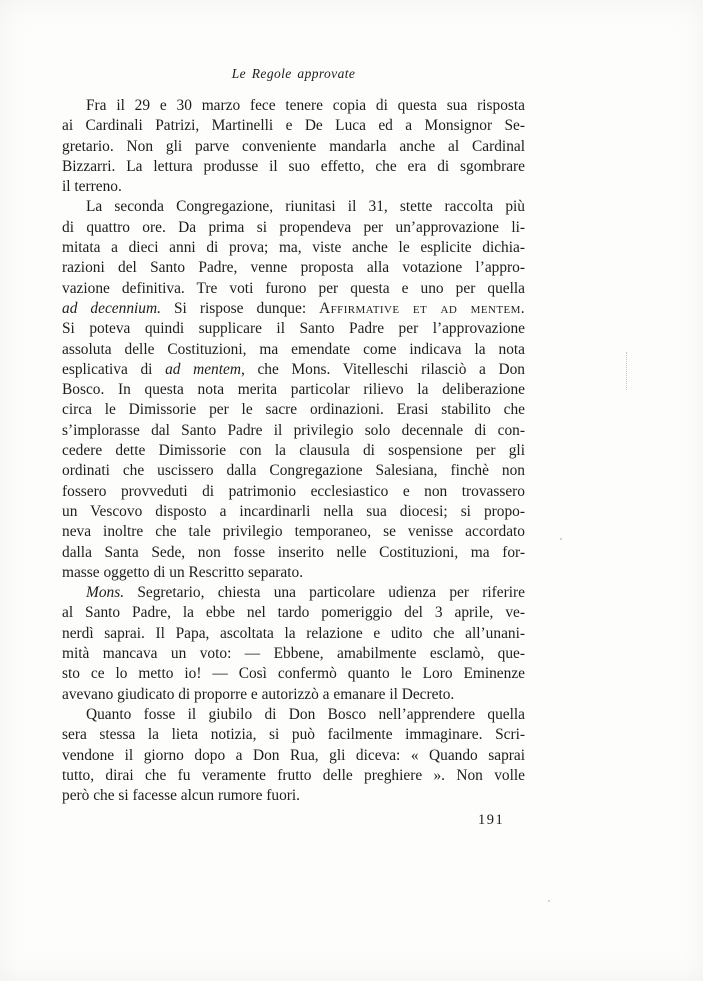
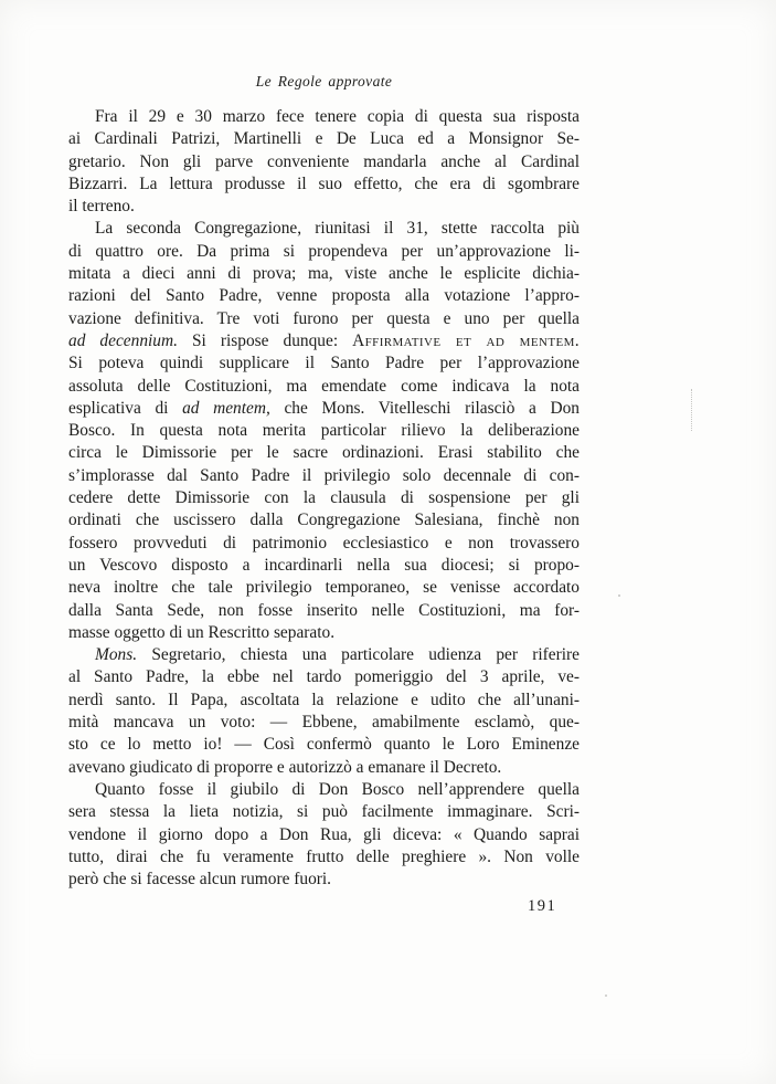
  Le Regole approvate
  Fra il 29 e 30 marzo fece tenere copia di questa sua risposta
  ai Cardinali Patrizi, Martinelli e De Luca ed a Monsignor Se-
  gretario. Non gli parve conveniente mandarla anche al Cardinal
  Bizzarri. La lettura produsse il suo effetto, che era di sgombrare
  il terreno.
  La seconda Congregazione, riunitasi il 31, stette raccolta più
  di quattro ore. Da prima si propendeva per un’approvazione li-
  mitata a dieci anni di prova; ma, viste anche le esplicite dichia-
  razioni del Santo Padre, venne proposta alla votazione l’appro-
  vazione definitiva. Tre voti furono per questa e uno per quella
  ad decennium. Si rispose dunque: Affirmative et ad mentem.
  Si poteva quindi supplicare il Santo Padre per l’approvazione
  assoluta delle Costituzioni, ma emendate come indicava la nota
  esplicativa di ad mentem, che Mons. Vitelleschi rilasciò a Don
  Bosco. In questa nota merita particolar rilievo la deliberazione
  circa le Dimissorie per le sacre ordinazioni. Erasi stabilito che
  s’implorasse dal Santo Padre il privilegio solo decennale di con-
  cedere dette Dimissorie con la clausula di sospensione per gli
  ordinati che uscissero dalla Congregazione Salesiana, finchè non
  fossero provveduti di patrimonio ecclesiastico e non trovassero
  un Vescovo disposto a incardinarli nella sua diocesi; si propo-
  neva inoltre che tale privilegio temporaneo, se venisse accordato
  dalla Santa Sede, non fosse inserito nelle Costituzioni, ma for-
  masse oggetto di un Rescritto separato.
  Mons. Segretario, chiesta una particolare udienza per riferire
  al Santo Padre, la ebbe nel tardo pomeriggio del 3 aprile, ve-
- nerdì saprai. Il Papa, ascoltata la relazione e udito che all’unani-
+ nerdì santo. Il Papa, ascoltata la relazione e udito che all’unani-
  mità mancava un voto: — Ebbene, amabilmente esclamò, que-
  sto ce lo metto io! — Così confermò quanto le Loro Eminenze
  avevano giudicato di proporre e autorizzò a emanare il Decreto.
  Quanto fosse il giubilo di Don Bosco nell’apprendere quella
  sera stessa la lieta notizia, si può facilmente immaginare. Scri-
  vendone il giorno dopo a Don Rua, gli diceva: « Quando saprai
  tutto, dirai che fu veramente frutto delle preghiere ». Non volle
  però che si facesse alcun rumore fuori.
  191
